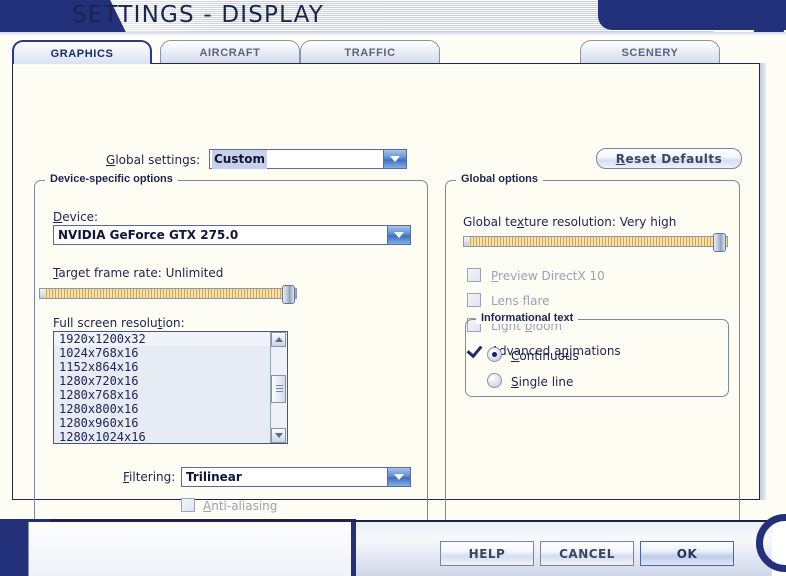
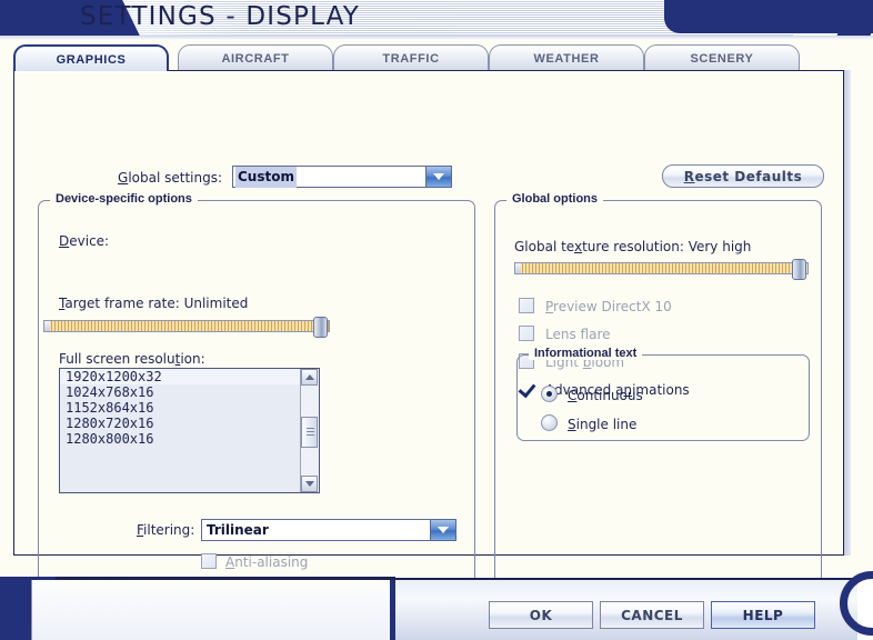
  SETTINGS - DISPLAY
  GRAPHICS
  AIRCRAFT
  TRAFFIC
+ WEATHER
  SCENERY
  Global settings:
  Custom
  Reset Defaults
  Device-specific options
  Device:
- NVIDIA GeForce GTX 275.0
  Target frame rate: Unlimited
  Full screen resolution:
  1920x1200x32
  1024x768x16
  1152x864x16
  1280x720x16
- 1280x768x16
  1280x800x16
- 1280x960x16
- 1280x1024x16
  Filtering:
  Trilinear
  Anti-aliasing
  Global options
  Global texture resolution: Very high
  Preview DirectX 10
  Lens fare
  Light bloom
  dvanced animations
  Informational text
  Continuous
  Single line
- HELP
+ OK
  CANCEL
- OK
+ HELP
